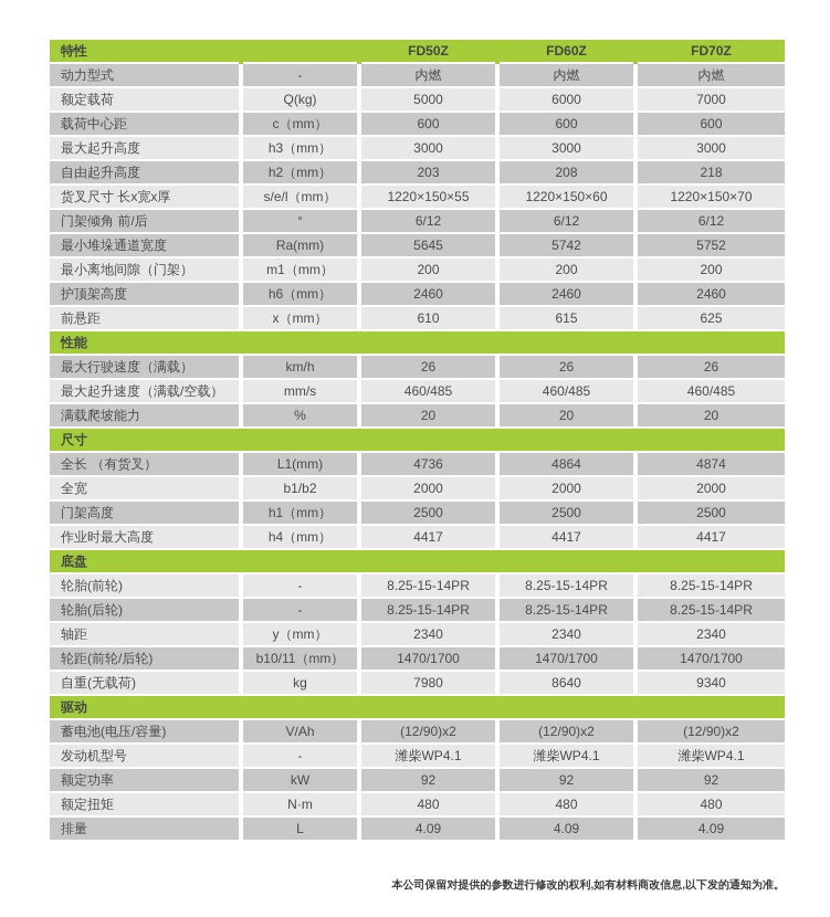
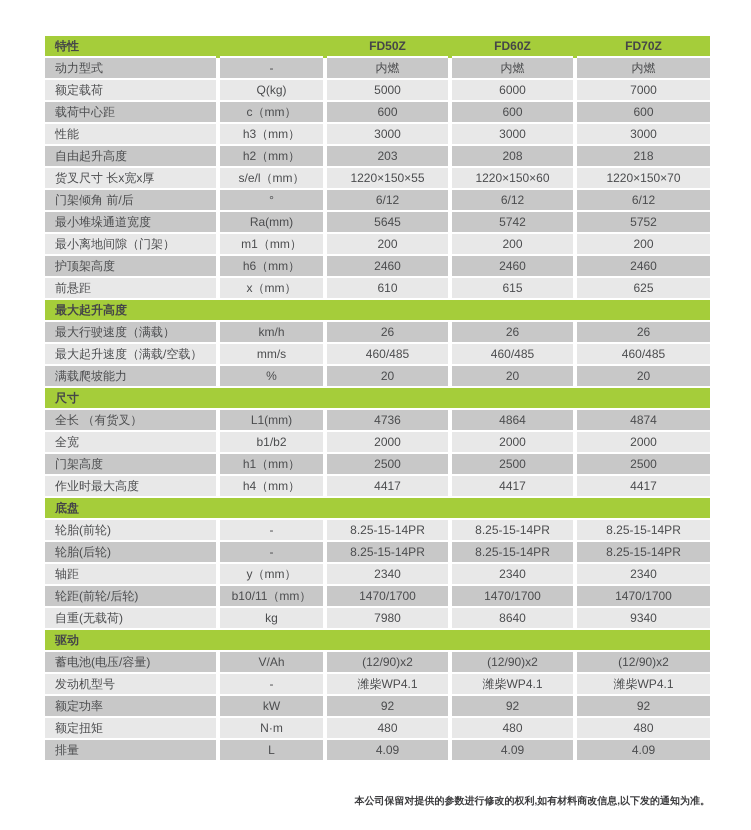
  特性		FD50Z	FD60Z	FD70Z
  动力型式	-	内燃	内燃	内燃
  额定载荷	Q(kg)	5000	6000	7000
  载荷中心距	c（mm）	600	600	600
- 最大起升高度	h3（mm）	3000	3000	3000
+ 性能	h3（mm）	3000	3000	3000
  自由起升高度	h2（mm）	203	208	218
  货叉尺寸 长x宽x厚	s/e/l（mm）	1220×150×55	1220×150×60	1220×150×70
  门架倾角 前/后	°	6/12	6/12	6/12
  最小堆垛通道宽度	Ra(mm)	5645	5742	5752
  最小离地间隙（门架）	m1（mm）	200	200	200
  护顶架高度	h6（mm）	2460	2460	2460
  前悬距	x（mm）	610	615	625
- 性能
+ 最大起升高度
  最大行驶速度（满载）	km/h	26	26	26
  最大起升速度（满载/空载）	mm/s	460/485	460/485	460/485
  满载爬坡能力	%	20	20	20
  尺寸
  全长 （有货叉）	L1(mm)	4736	4864	4874
  全宽	b1/b2	2000	2000	2000
  门架高度	h1（mm）	2500	2500	2500
  作业时最大高度	h4（mm）	4417	4417	4417
  底盘
  轮胎(前轮)	-	8.25-15-14PR	8.25-15-14PR	8.25-15-14PR
  轮胎(后轮)	-	8.25-15-14PR	8.25-15-14PR	8.25-15-14PR
  轴距	y（mm）	2340	2340	2340
  轮距(前轮/后轮)	b10/11（mm）	1470/1700	1470/1700	1470/1700
  自重(无载荷)	kg	7980	8640	9340
  驱动
  蓄电池(电压/容量)	V/Ah	(12/90)x2	(12/90)x2	(12/90)x2
  发动机型号	-	潍柴WP4.1	潍柴WP4.1	潍柴WP4.1
  额定功率	kW	92	92	92
  额定扭矩	N·m	480	480	480
  排量	L	4.09	4.09	4.09
  本公司保留对提供的参数进行修改的权利,如有材料商改信息,以下发的通知为准。
